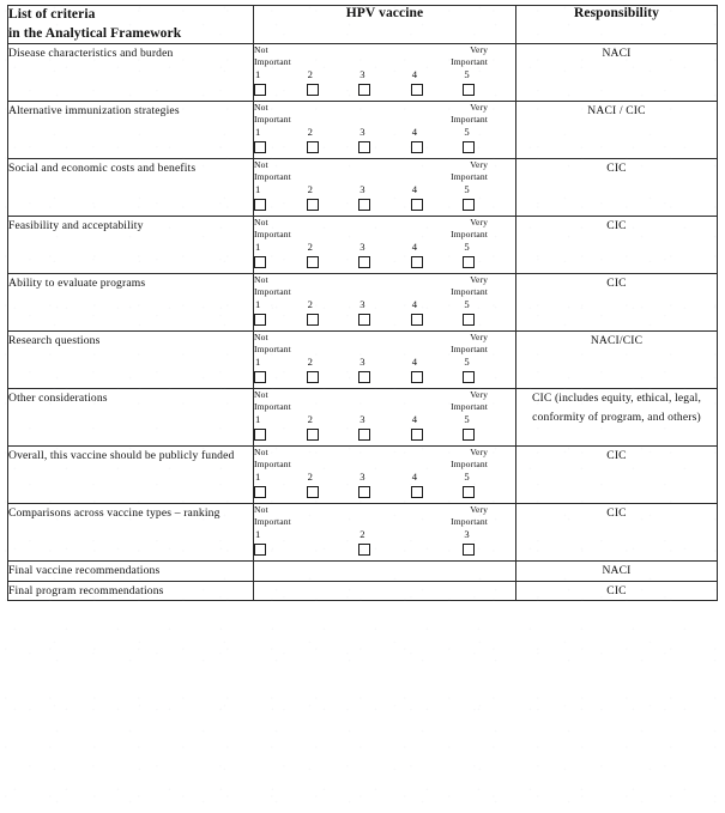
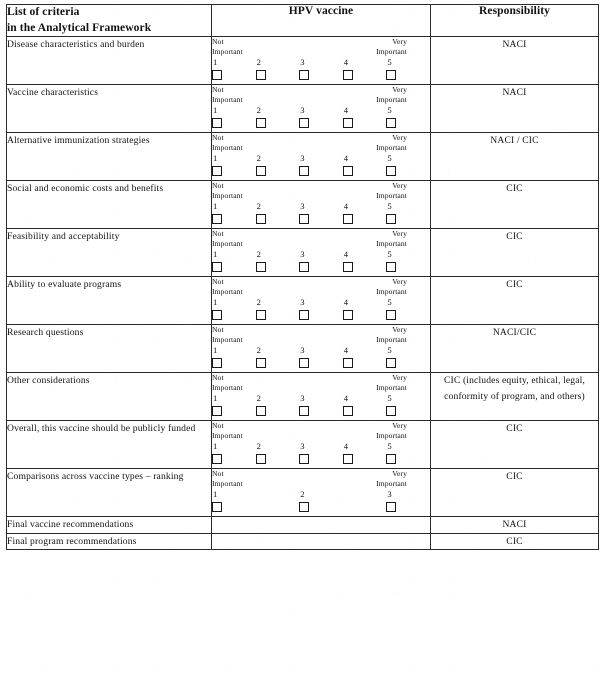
  List of criteria in the Analytical Framework	HPV vaccine	Responsibility
  Disease characteristics and burden	NotImportantVeryImportant1 2 3 4 5	NACI
+ Vaccine characteristics	NotImportantVeryImportant1 2 3 4 5	NACI
  Alternative immunization strategies	NotImportantVeryImportant1 2 3 4 5	NACI / CIC
  Social and economic costs and benefits	NotImportantVeryImportant1 2 3 4 5	CIC
  Feasibility and acceptability	NotImportantVeryImportant1 2 3 4 5	CIC
  Ability to evaluate programs	NotImportantVeryImportant1 2 3 4 5	CIC
  Research questions	NotImportantVeryImportant1 2 3 4 5	NACI/CIC
  Other considerations	NotImportantVeryImportant1 2 3 4 5	CIC (includes equity, ethical, legal, conformity of program, and others)
  Overall, this vaccine should be publicly funded	NotImportantVeryImportant1 2 3 4 5	CIC
  Comparisons across vaccine types – ranking	NotImportantVeryImportant1 2 3	CIC
  Final vaccine recommendations		NACI
  Final program recommendations		CIC
